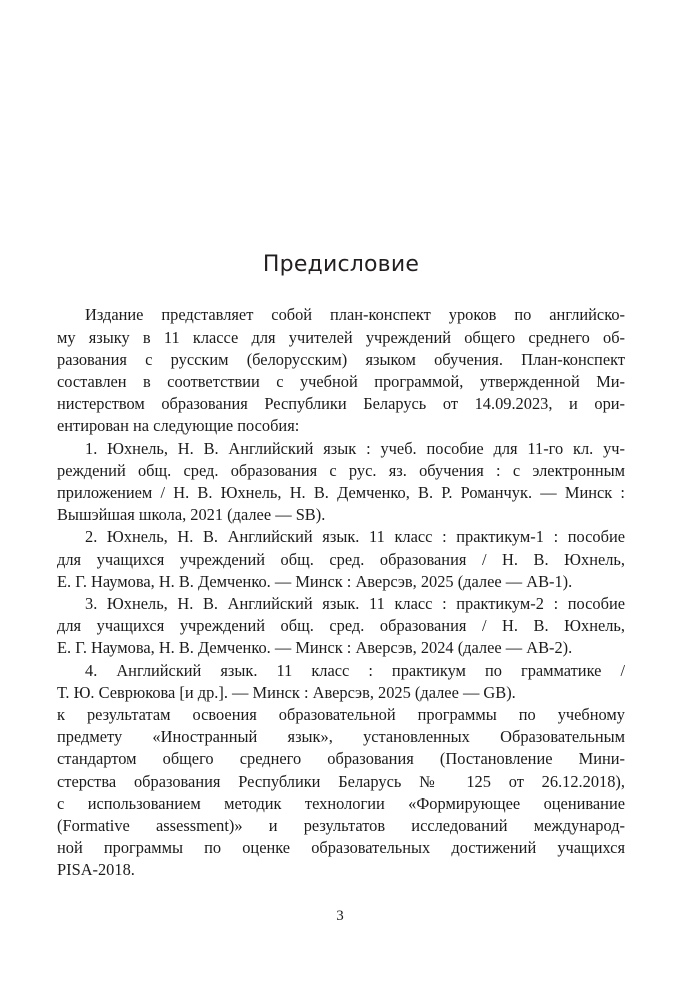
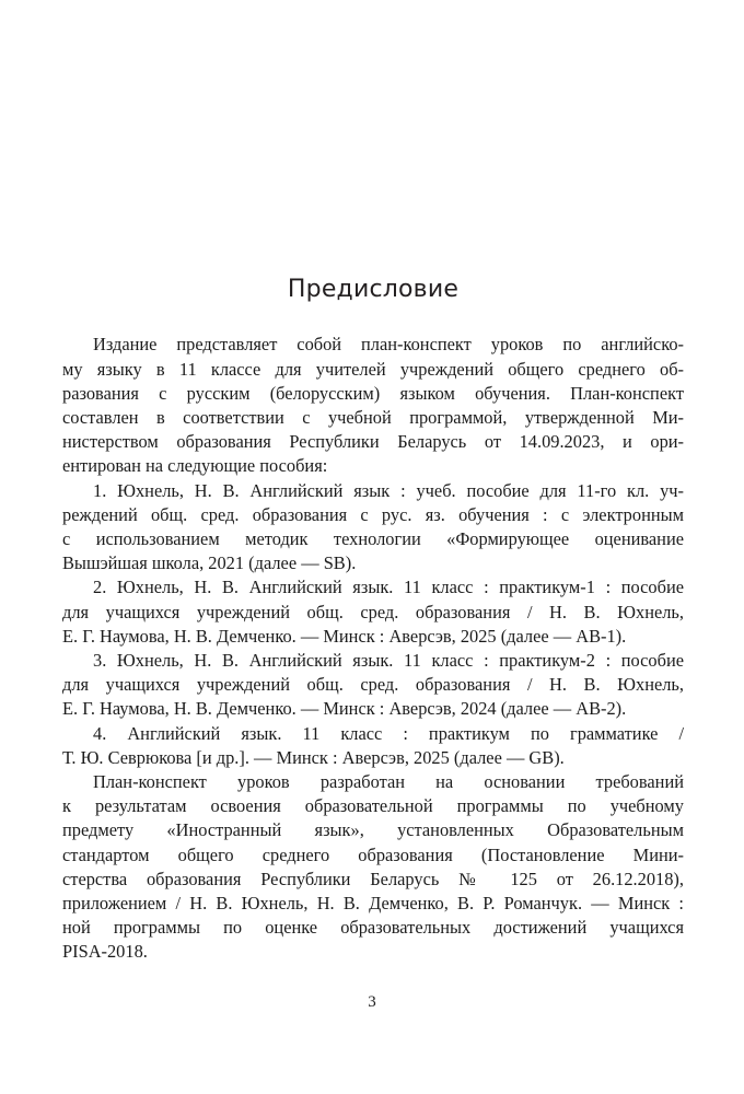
  Предисловие
  Издание представляет собой план-конспект уроков по английско-
  му языку в 11 классе для учителей учреждений общего среднего об-
  разования с русским (белорусским) языком обучения. План-конспект
  составлен в соответствии с учебной программой, утвержденной Ми-
  нистерством образования Республики Беларусь от 14.09.2023, и ори-
  ентирован на следующие пособия:
  1. Юхнель, Н. В. Английский язык : учеб. пособие для 11-го кл. уч-
  реждений общ. сред. образования с рус. яз. обучения : с электронным
- приложением / Н. В. Юхнель, Н. В. Демченко, В. Р. Романчук. — Минск :
+ с использованием методик технологии «Формирующее оценивание
  Вышэйшая школа, 2021 (далее — SB).
  2. Юхнель, Н. В. Английский язык. 11 класс : практикум-1 : пособие
  для учащихся учреждений общ. сред. образования / Н. В. Юхнель,
  Е. Г. Наумова, Н. В. Демченко. — Минск : Аверсэв, 2025 (далее — AB-1).
  3. Юхнель, Н. В. Английский язык. 11 класс : практикум-2 : пособие
  для учащихся учреждений общ. сред. образования / Н. В. Юхнель,
  Е. Г. Наумова, Н. В. Демченко. — Минск : Аверсэв, 2024 (далее — AB-2).
  4. Английский язык. 11 класс : практикум по грамматике /
  Т. Ю. Севрюкова [и др.]. — Минск : Аверсэв, 2025 (далее — GB).
+ План-конспект уроков разработан на основании требований
  к результатам освоения образовательной программы по учебному
  предмету «Иностранный язык», установленных Образовательным
  стандартом общего среднего образования (Постановление Мини-
  стерства образования Республики Беларусь № 125 от 26.12.2018),
- с использованием методик технологии «Формирующее оценивание
+ приложением / Н. В. Юхнель, Н. В. Демченко, В. Р. Романчук. — Минск :
- (Formative assessment)» и результатов исследований международ-
  ной программы по оценке образовательных достижений учащихся
  PISA-2018.
  3
